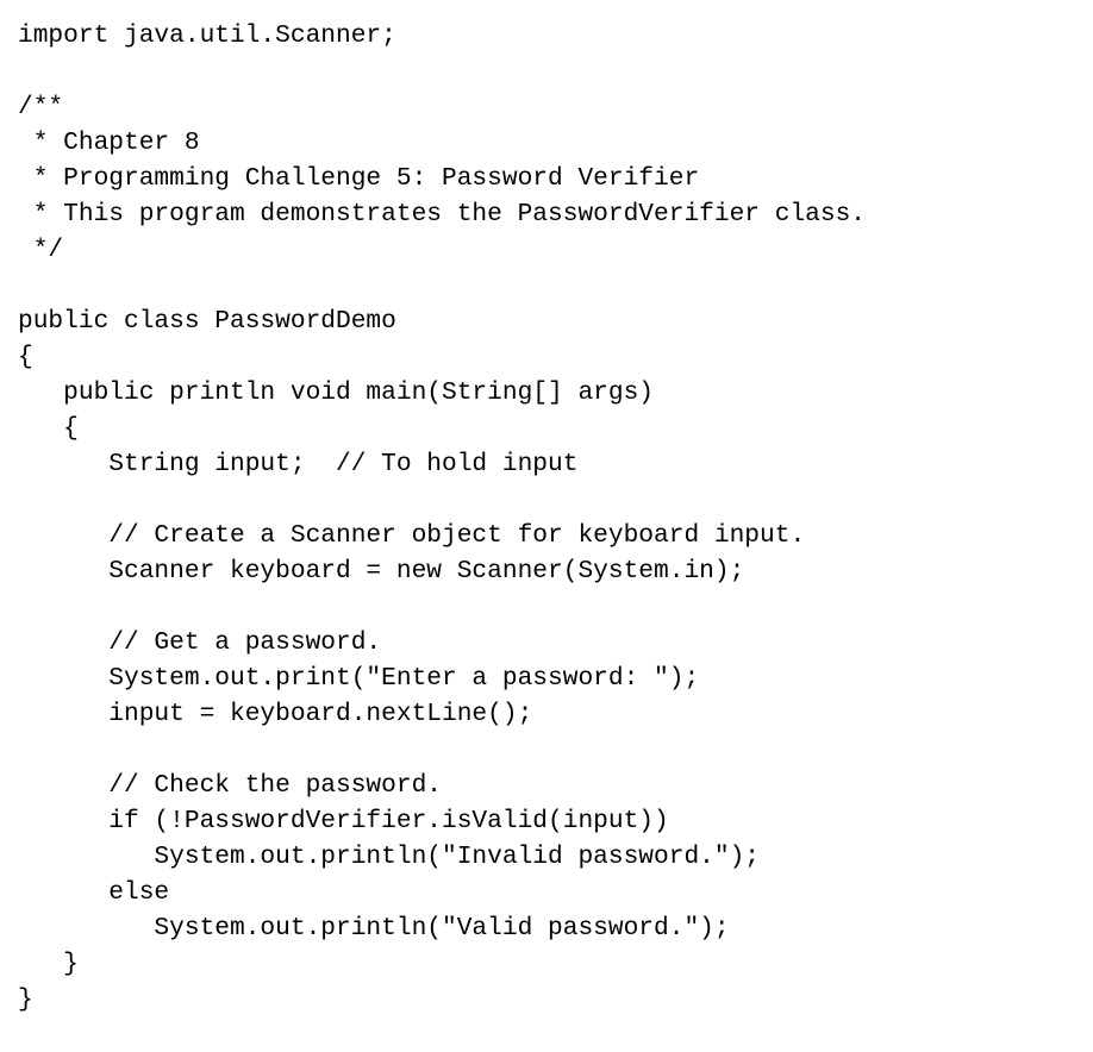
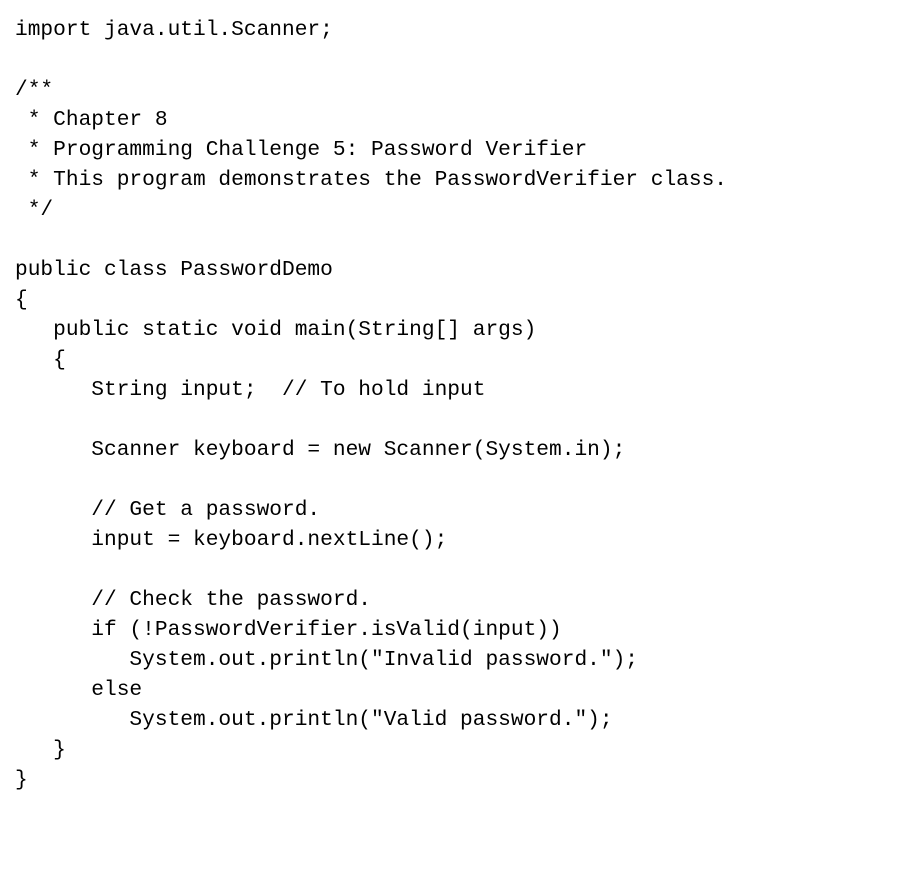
  import java.util.Scanner;
  /**
  * Chapter 8
  * Programming Challenge 5: Password Verifier
  * This program demonstrates the PasswordVerifier class.
  */
  public class PasswordDemo
  {
- public println void main(String[] args)
+ public static void main(String[] args)
  {
  String input; // To hold input
- // Create a Scanner object for keyboard input.
  Scanner keyboard = new Scanner(System.in);
  // Get a password.
- System.out.print("Enter a password: ");
  input = keyboard.nextLine();
  // Check the password.
  if (!PasswordVerifier.isValid(input))
  System.out.println("Invalid password.");
  else
  System.out.println("Valid password.");
  }
  }
